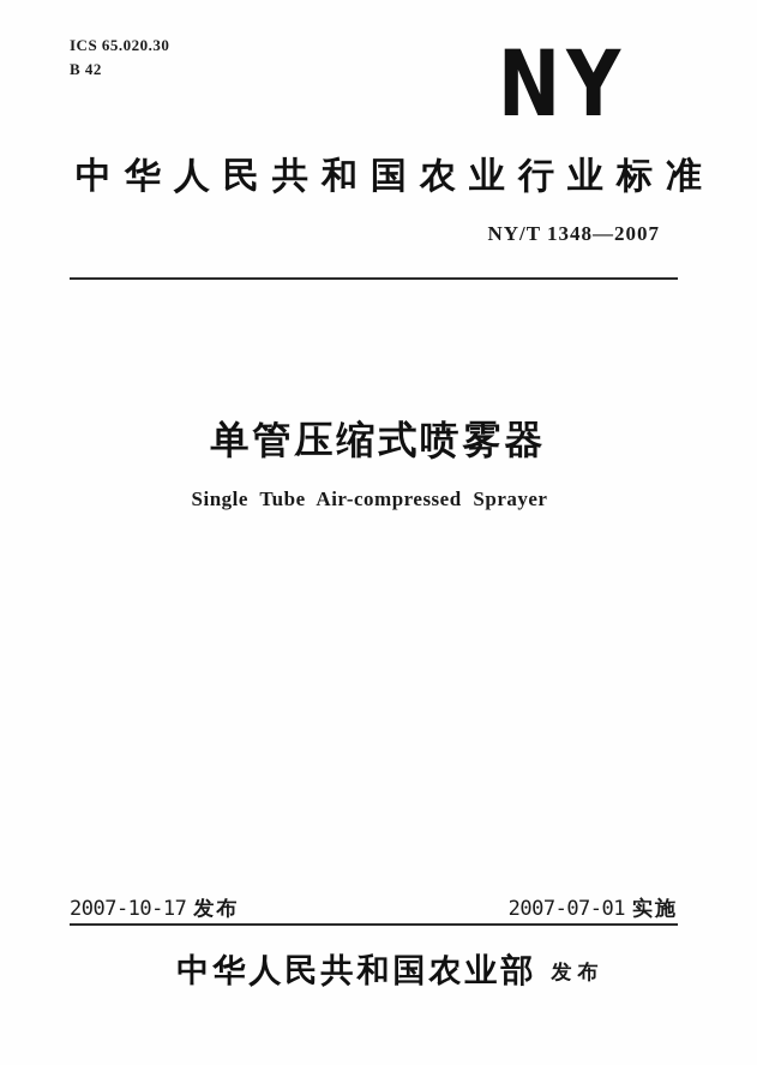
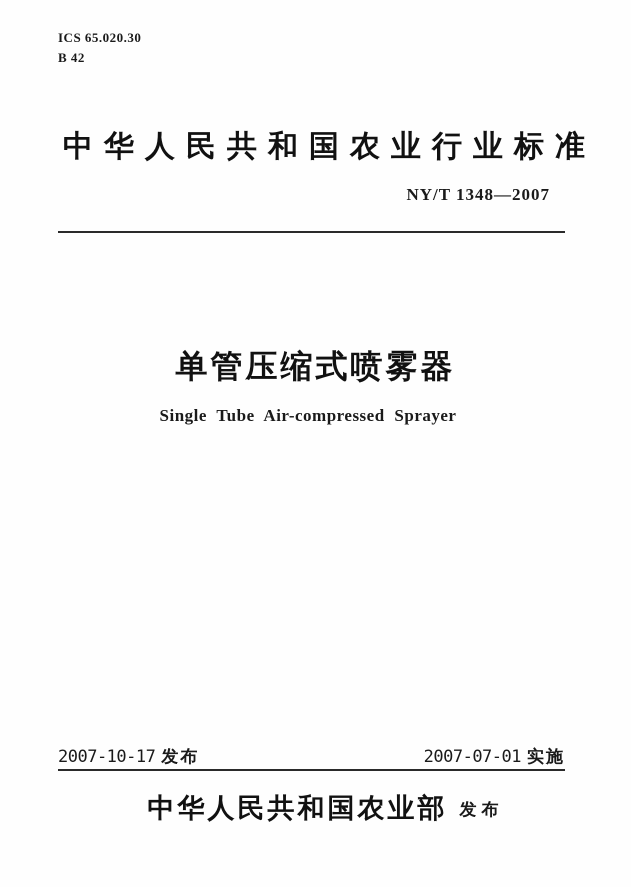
  ICS 65.020.30
  B 42
- NY
  中华人民共和国农业行业标准
  NY/T 1348—2007
  单管压缩式喷雾器
  Single Tube Air-compressed Sprayer
  2007-10-17 发布
  2007-07-01 实施
  中华人民共和国农业部 发布
